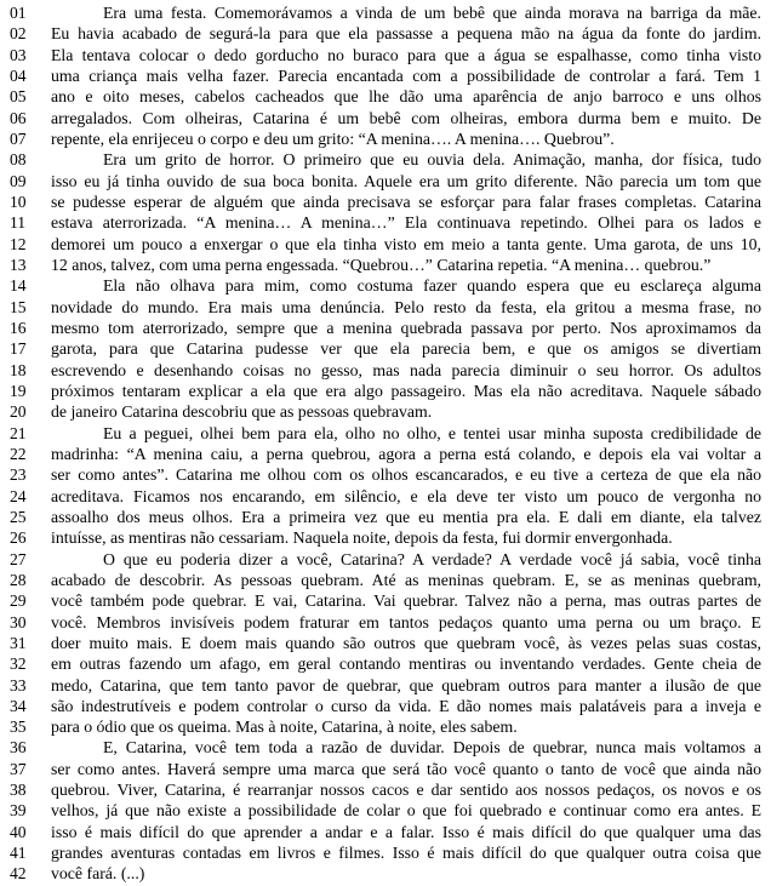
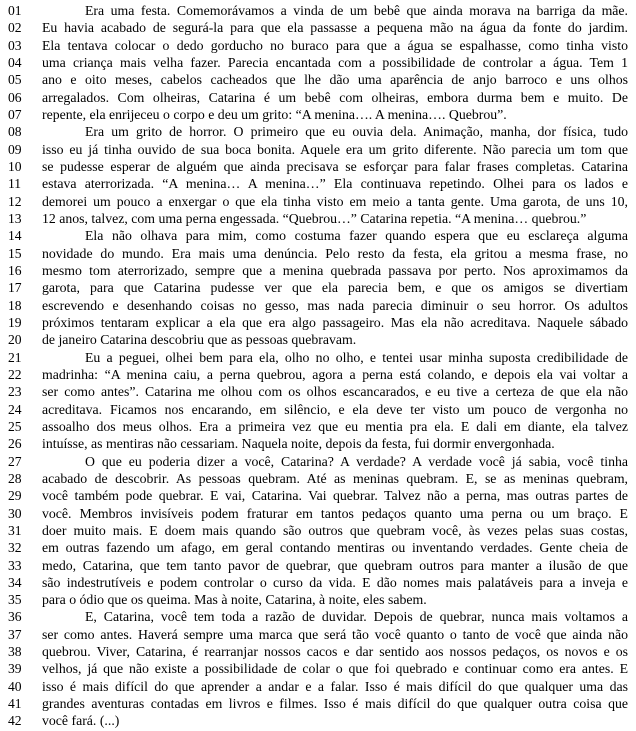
  01
  Era uma festa. Comemorávamos a vinda de um bebê que ainda morava na barriga da mãe.
  02
  Eu havia acabado de segurá-la para que ela passasse a pequena mão na água da fonte do jardim.
  03
  Ela tentava colocar o dedo gorducho no buraco para que a água se espalhasse, como tinha visto
  04
- uma criança mais velha fazer. Parecia encantada com a possibilidade de controlar a fará. Tem 1
+ uma criança mais velha fazer. Parecia encantada com a possibilidade de controlar a água. Tem 1
  05
  ano e oito meses, cabelos cacheados que lhe dão uma aparência de anjo barroco e uns olhos
  06
  arregalados. Com olheiras, Catarina é um bebê com olheiras, embora durma bem e muito. De
  07
  repente, ela enrijeceu o corpo e deu um grito: “A menina…. A menina…. Quebrou”.
  08
  Era um grito de horror. O primeiro que eu ouvia dela. Animação, manha, dor física, tudo
  09
  isso eu já tinha ouvido de sua boca bonita. Aquele era um grito diferente. Não parecia um tom que
  10
  se pudesse esperar de alguém que ainda precisava se esforçar para falar frases completas. Catarina
  11
  estava aterrorizada. “A menina… A menina…” Ela continuava repetindo. Olhei para os lados e
  12
  demorei um pouco a enxergar o que ela tinha visto em meio a tanta gente. Uma garota, de uns 10,
  13
  12 anos, talvez, com uma perna engessada. “Quebrou…” Catarina repetia. “A menina… quebrou.”
  14
  Ela não olhava para mim, como costuma fazer quando espera que eu esclareça alguma
  15
  novidade do mundo. Era mais uma denúncia. Pelo resto da festa, ela gritou a mesma frase, no
  16
  mesmo tom aterrorizado, sempre que a menina quebrada passava por perto. Nos aproximamos da
  17
  garota, para que Catarina pudesse ver que ela parecia bem, e que os amigos se divertiam
  18
  escrevendo e desenhando coisas no gesso, mas nada parecia diminuir o seu horror. Os adultos
  19
  próximos tentaram explicar a ela que era algo passageiro. Mas ela não acreditava. Naquele sábado
  20
  de janeiro Catarina descobriu que as pessoas quebravam.
  21
  Eu a peguei, olhei bem para ela, olho no olho, e tentei usar minha suposta credibilidade de
  22
  madrinha: “A menina caiu, a perna quebrou, agora a perna está colando, e depois ela vai voltar a
  23
  ser como antes”. Catarina me olhou com os olhos escancarados, e eu tive a certeza de que ela não
  24
  acreditava. Ficamos nos encarando, em silêncio, e ela deve ter visto um pouco de vergonha no
  25
  assoalho dos meus olhos. Era a primeira vez que eu mentia pra ela. E dali em diante, ela talvez
  26
  intuísse, as mentiras não cessariam. Naquela noite, depois da festa, fui dormir envergonhada.
  27
  O que eu poderia dizer a você, Catarina? A verdade? A verdade você já sabia, você tinha
  28
  acabado de descobrir. As pessoas quebram. Até as meninas quebram. E, se as meninas quebram,
  29
  você também pode quebrar. E vai, Catarina. Vai quebrar. Talvez não a perna, mas outras partes de
  30
  você. Membros invisíveis podem fraturar em tantos pedaços quanto uma perna ou um braço. E
  31
  doer muito mais. E doem mais quando são outros que quebram você, às vezes pelas suas costas,
  32
  em outras fazendo um afago, em geral contando mentiras ou inventando verdades. Gente cheia de
  33
  medo, Catarina, que tem tanto pavor de quebrar, que quebram outros para manter a ilusão de que
  34
  são indestrutíveis e podem controlar o curso da vida. E dão nomes mais palatáveis para a inveja e
  35
  para o ódio que os queima. Mas à noite, Catarina, à noite, eles sabem.
  36
  E, Catarina, você tem toda a razão de duvidar. Depois de quebrar, nunca mais voltamos a
  37
  ser como antes. Haverá sempre uma marca que será tão você quanto o tanto de você que ainda não
  38
  quebrou. Viver, Catarina, é rearranjar nossos cacos e dar sentido aos nossos pedaços, os novos e os
  39
  velhos, já que não existe a possibilidade de colar o que foi quebrado e continuar como era antes. E
  40
  isso é mais difícil do que aprender a andar e a falar. Isso é mais difícil do que qualquer uma das
  41
  grandes aventuras contadas em livros e filmes. Isso é mais difícil do que qualquer outra coisa que
  42
  você fará. (...)
